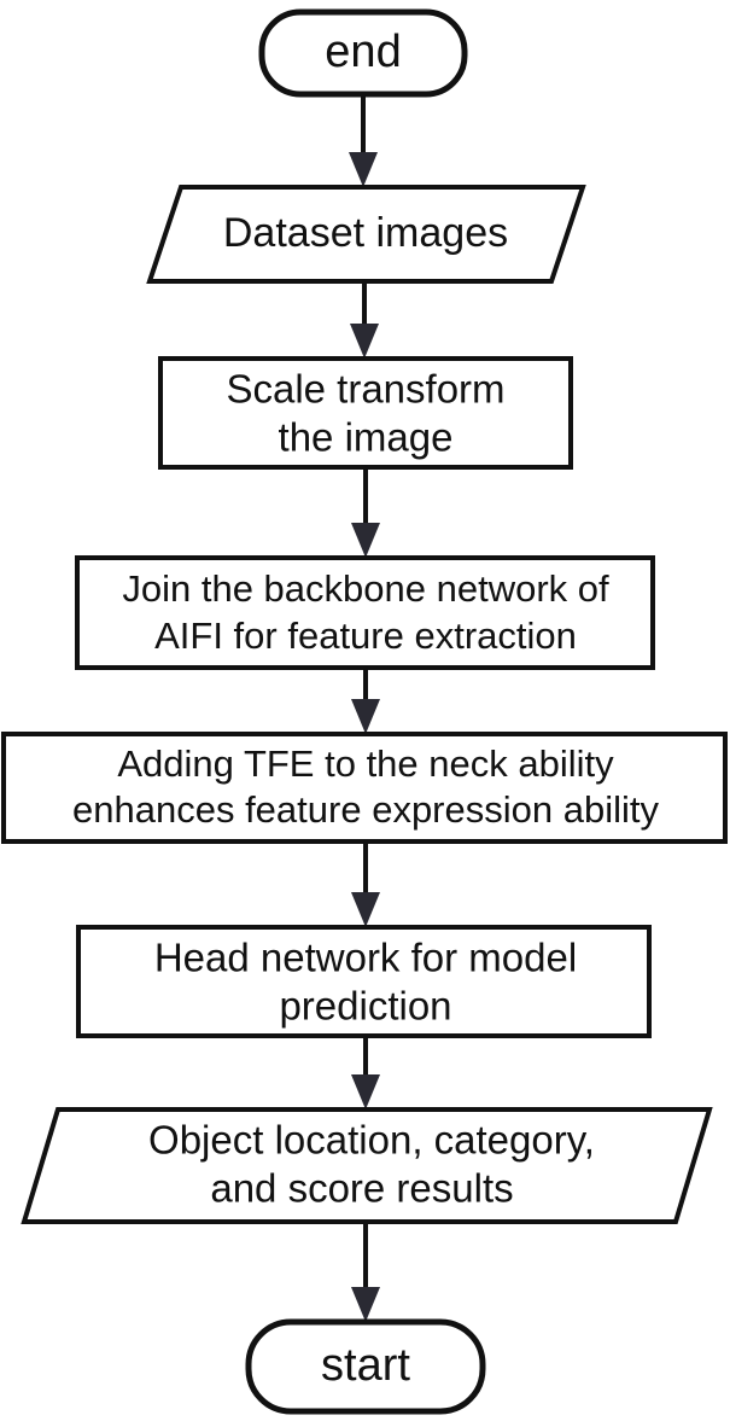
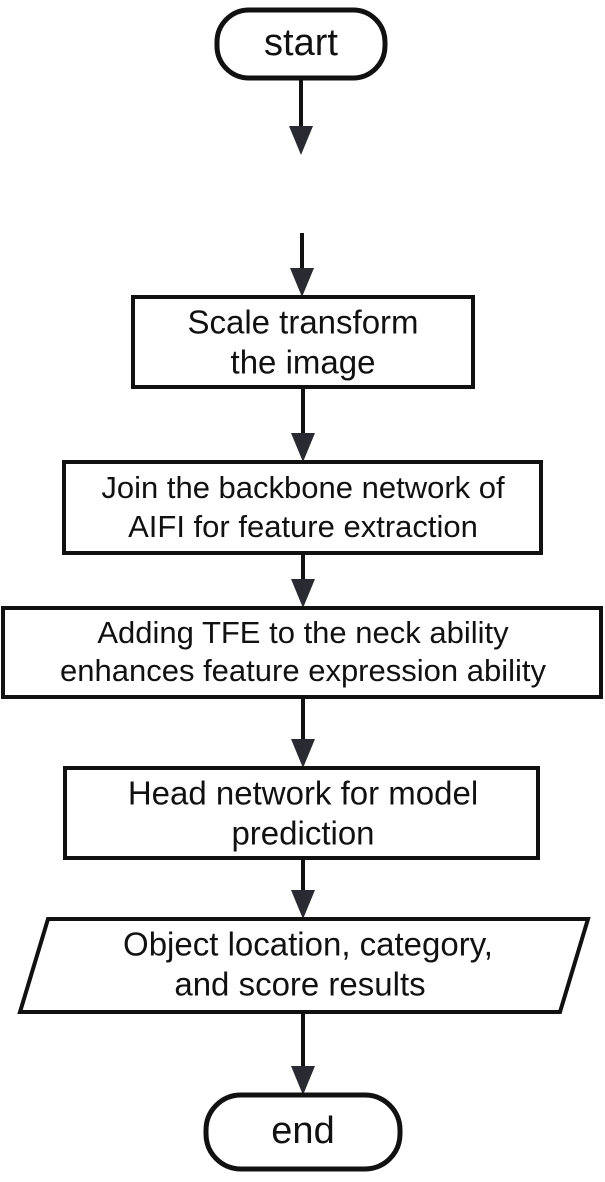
- end
+ start
- Dataset images
  Scale transform
  the image
  Join the backbone network of
  AIFI for feature extraction
  Adding TFE to the neck ability
  enhances feature expression ability
  Head network for model
  prediction
  Object location, category,
  and score results
- start
+ end
